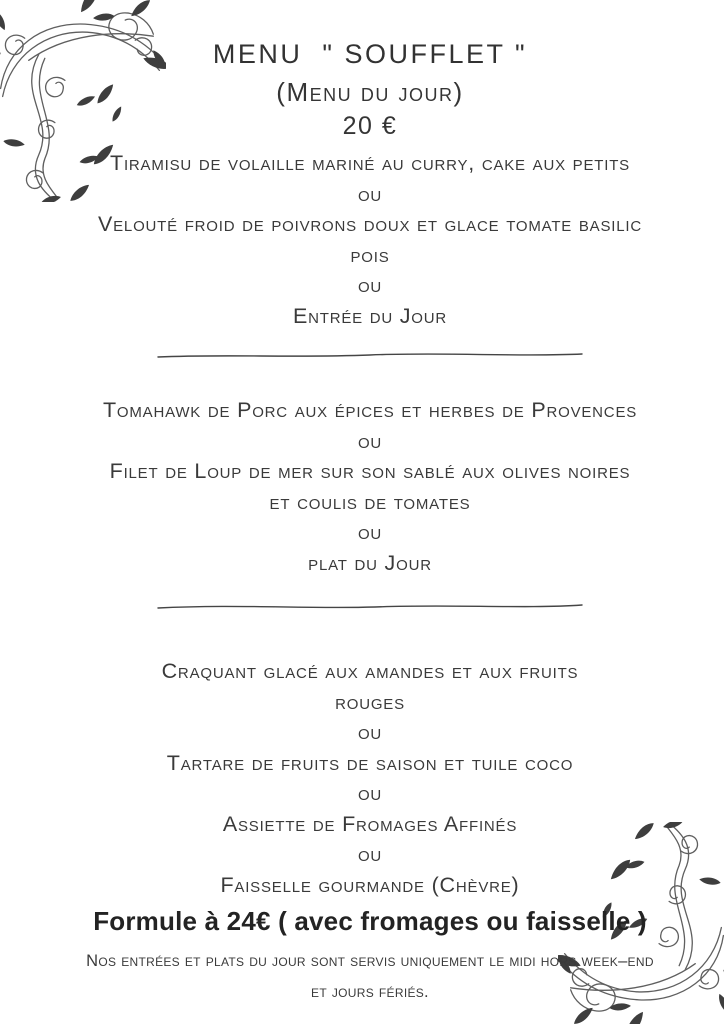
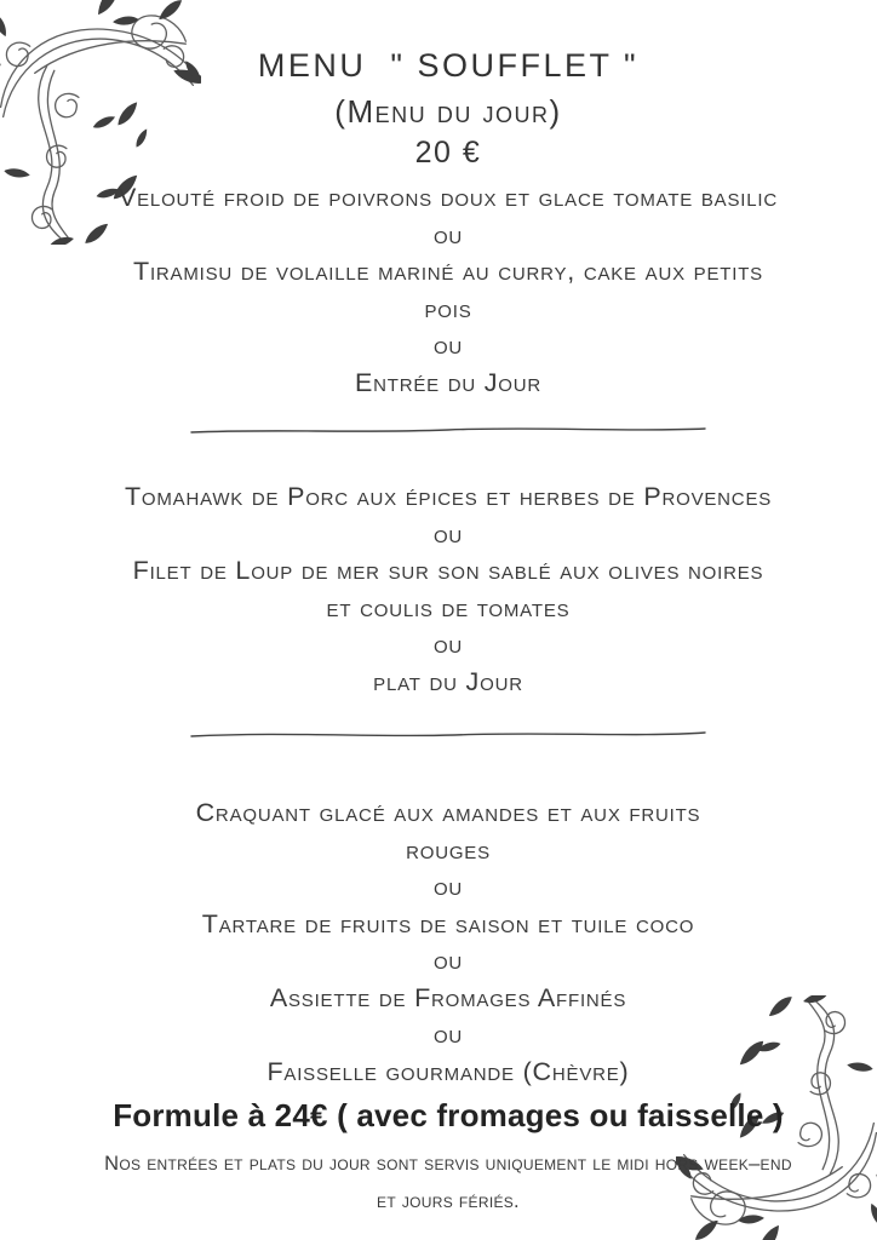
  MENU " SOUFFLET "
  (Menu du jour)
  20 €
- Tiramisu de volaille mariné au curry, cake aux petits
+ Velouté froid de poivrons doux et glace tomate basilic
  ou
- Velouté froid de poivrons doux et glace tomate basilic
+ Tiramisu de volaille mariné au curry, cake aux petits
  pois
  ou
  Entrée du Jour
  Tomahawk de Porc aux épices et herbes de Provences
  ou
  Filet de Loup de mer sur son sablé aux olives noires
  et coulis de tomates
  ou
  plat du Jour
  Craquant glacé aux amandes et aux fruits
  rouges
  ou
  Tartare de fruits de saison et tuile coco
  ou
  Assiette de Fromages Affinés
  ou
  Faisselle gourmande (Chèvre)
  Formule à 24€ ( avec fromages ou faisselle )
  Nos entrées et plats du jour sont servis uniquement le midi hors week–end
  et jours fériés.
